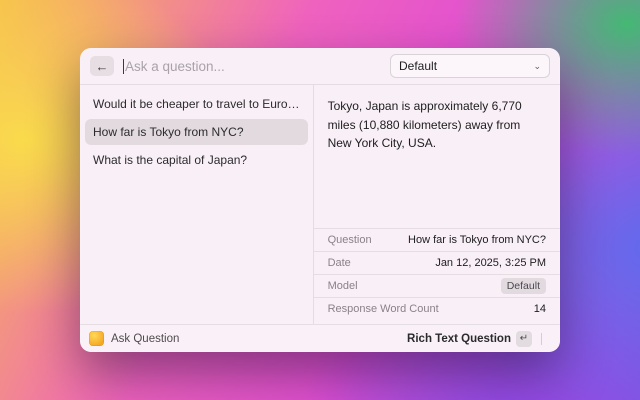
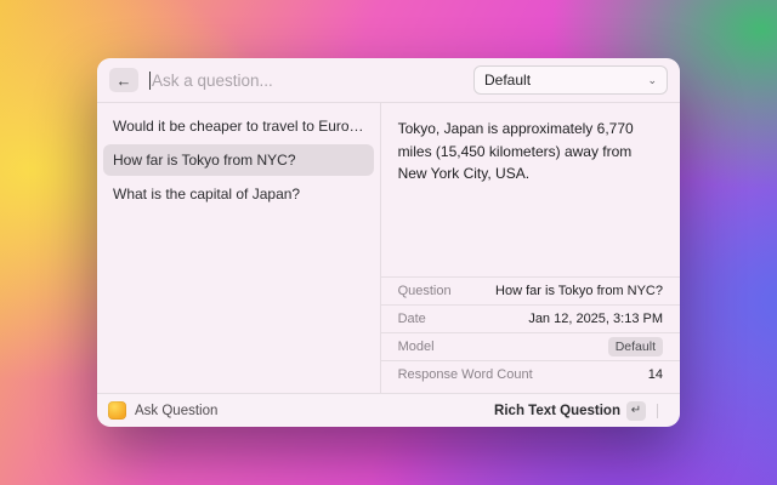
  ←
  Ask a question...
  Default
  ⌄
  Would it be cheaper to travel to Euro…
  How far is Tokyo from NYC?
  What is the capital of Japan?
- Tokyo, Japan is approximately 6,770 miles (10,880 kilometers) away from New York City, USA.
+ Tokyo, Japan is approximately 6,770 miles (15,450 kilometers) away from New York City, USA.
  Question
  How far is Tokyo from NYC?
  Date
- Jan 12, 2025, 3:25 PM
+ Jan 12, 2025, 3:13 PM
  Model
  Default
  Response Word Count
  14
  Ask Question
  Rich Text Question
  ↵
